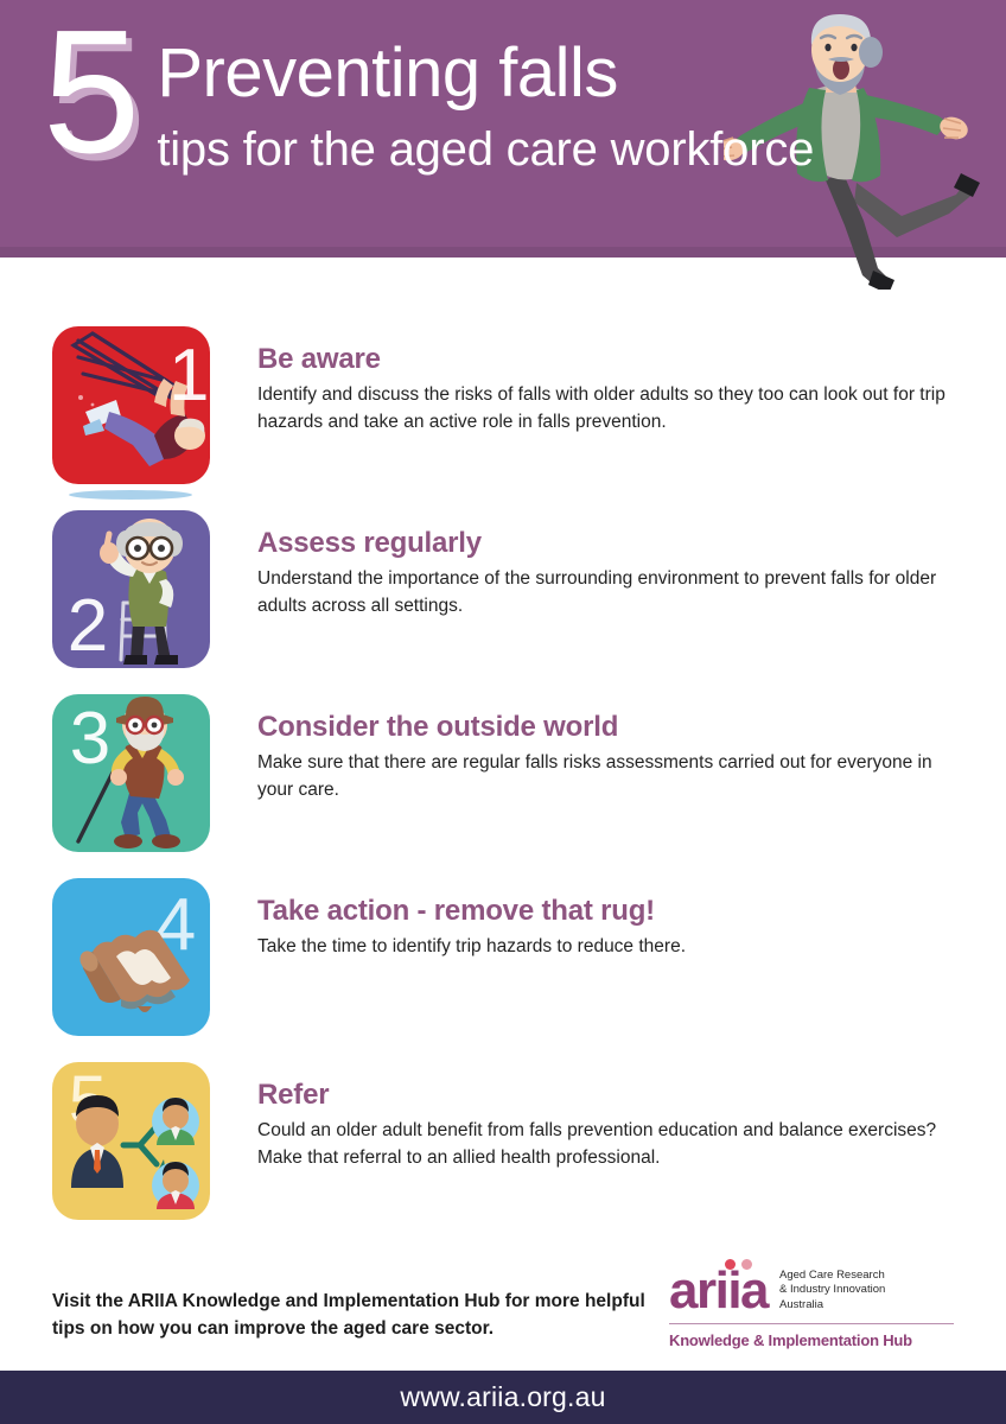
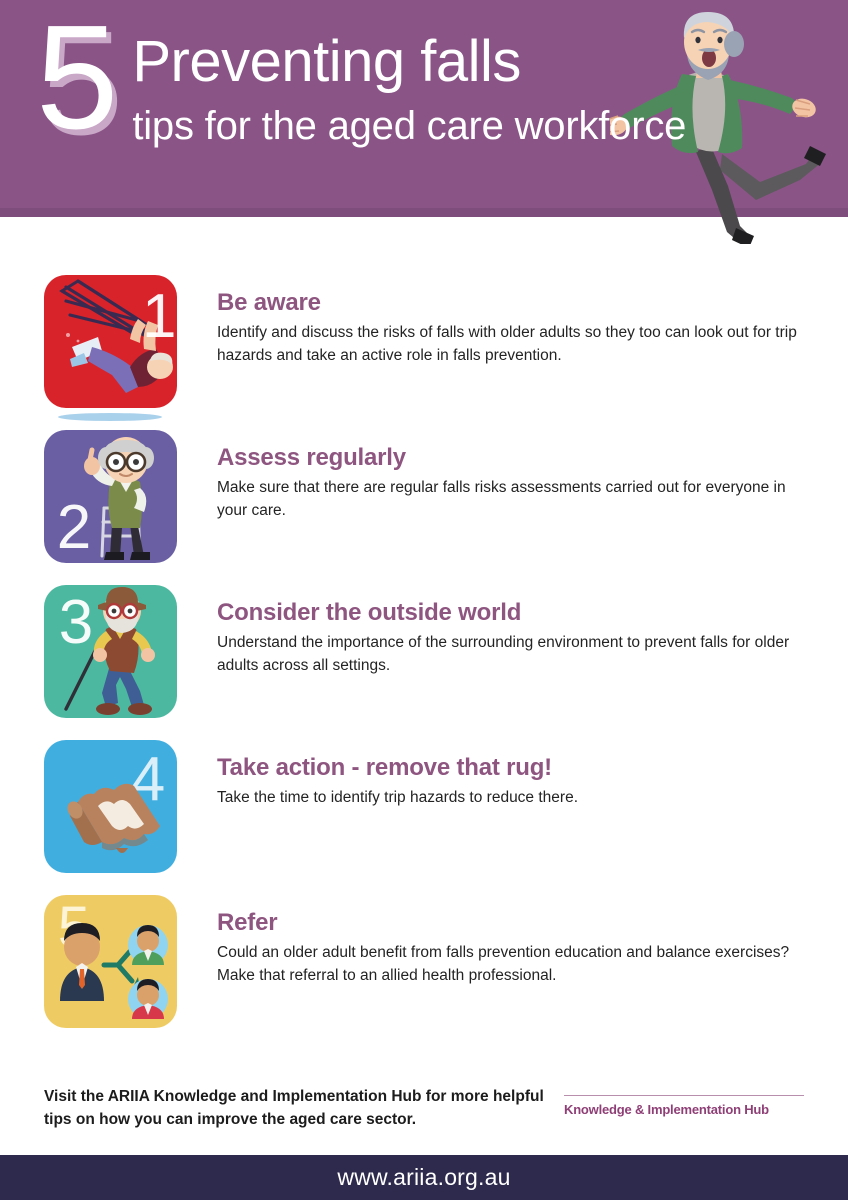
  5
  Preventing falls
  tips for the aged care workforce
  1
  Be aware
  Identify and discuss the risks of falls with older adults so they too can look out for trip hazards and take an active role in falls prevention.
  2
  Assess regularly
- Understand the importance of the surrounding environment to prevent falls for older adults across all settings.
+ Make sure that there are regular falls risks assessments carried out for everyone in your care.
  3
  Consider the outside world
- Make sure that there are regular falls risks assessments carried out for everyone in your care.
+ Understand the importance of the surrounding environment to prevent falls for older adults across all settings.
  4
  Take action - remove that rug!
  Take the time to identify trip hazards to reduce there.
  Refer
  Could an older adult benefit from falls prevention education and balance exercises? Make that referral to an allied health professional.
  Visit the ARIIA Knowledge and Implementation Hub for more helpful tips on how you can improve the aged care sector.
- ariia
- Aged Care Research
- & Industry Innovation
- Australia
  Knowledge & Implementation Hub
  www.ariia.org.au
